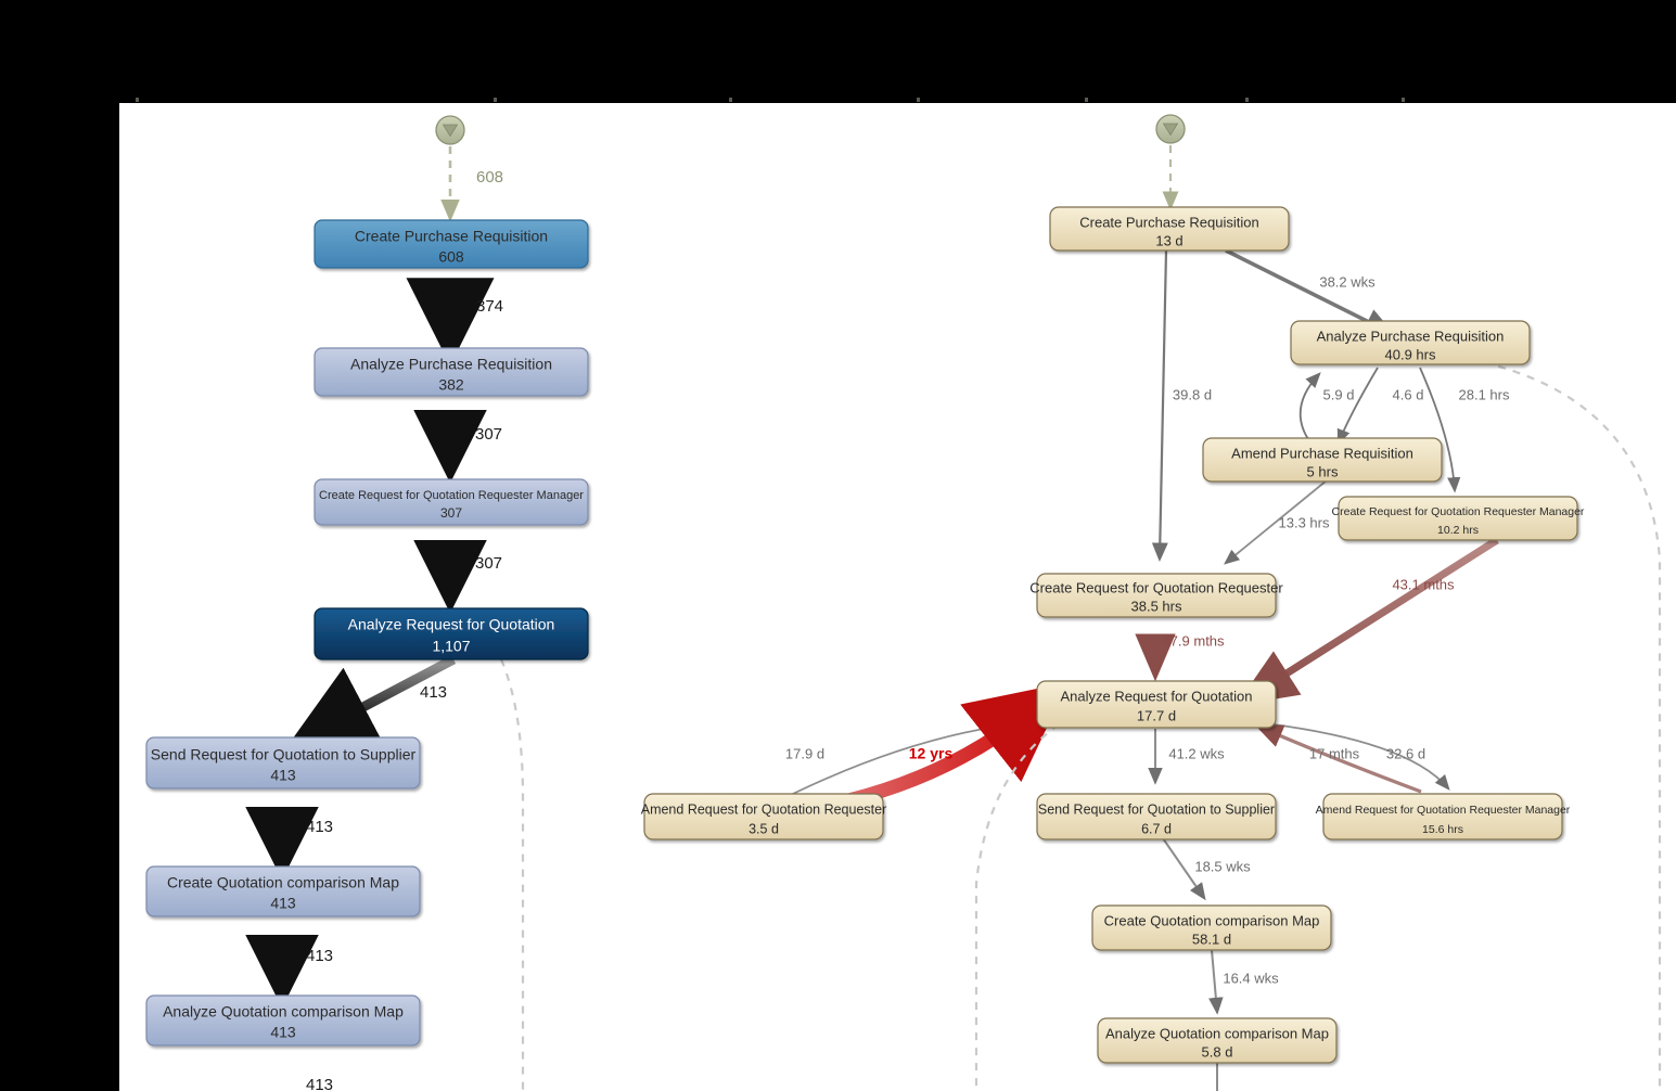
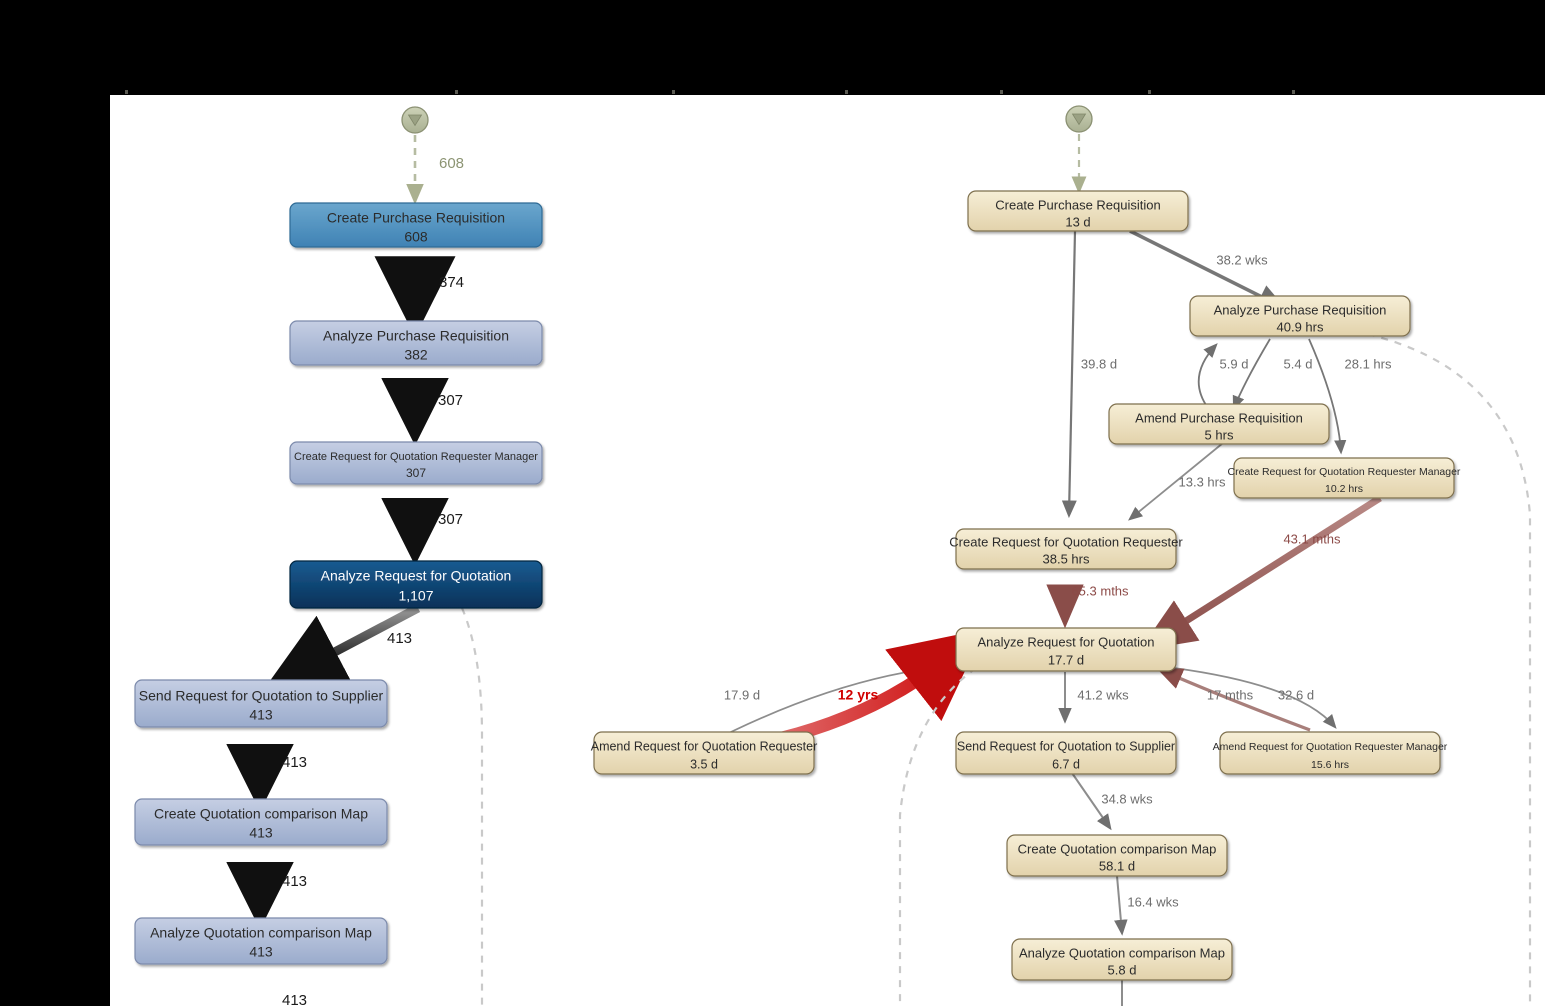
  608
  374
  307
  307
  413
  413
  413
  413
  Create Purchase Requisition
  608
  Analyze Purchase Requisition
  382
  Create Request for Quotation Requester Manager
  307
  Analyze Request for Quotation
  1,107
  Send Request for Quotation to Supplier
  413
  Create Quotation comparison Map
  413
  Analyze Quotation comparison Map
  413
  38.2 wks
  39.8 d
- 4.6 d
+ 5.4 d
  5.9 d
  28.1 hrs
  13.3 hrs
  43.1 mths
- 47.9 mths
+ 65.3 mths
  17.9 d
  12 yrs
  41.2 wks
  32.6 d
  17 mths
- 18.5 wks
+ 34.8 wks
  16.4 wks
  Create Purchase Requisition
  13 d
  Analyze Purchase Requisition
  40.9 hrs
  Amend Purchase Requisition
  5 hrs
  Create Request for Quotation Requester Manager
  10.2 hrs
  Create Request for Quotation Requester
  38.5 hrs
  Analyze Request for Quotation
  17.7 d
  Amend Request for Quotation Requester
  3.5 d
  Send Request for Quotation to Supplier
  6.7 d
  Amend Request for Quotation Requester Manager
  15.6 hrs
  Create Quotation comparison Map
  58.1 d
  Analyze Quotation comparison Map
  5.8 d
